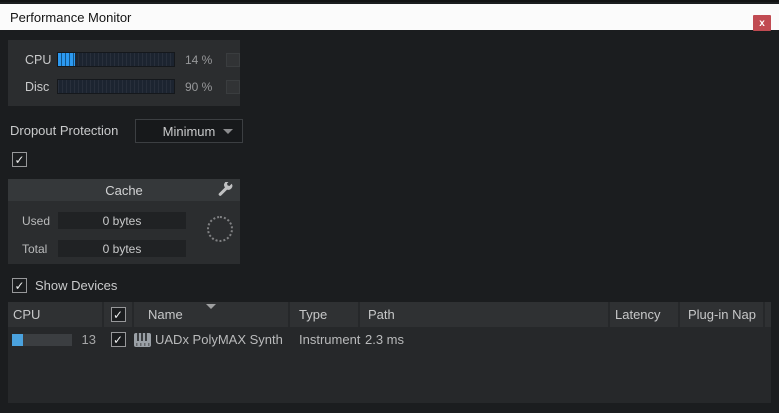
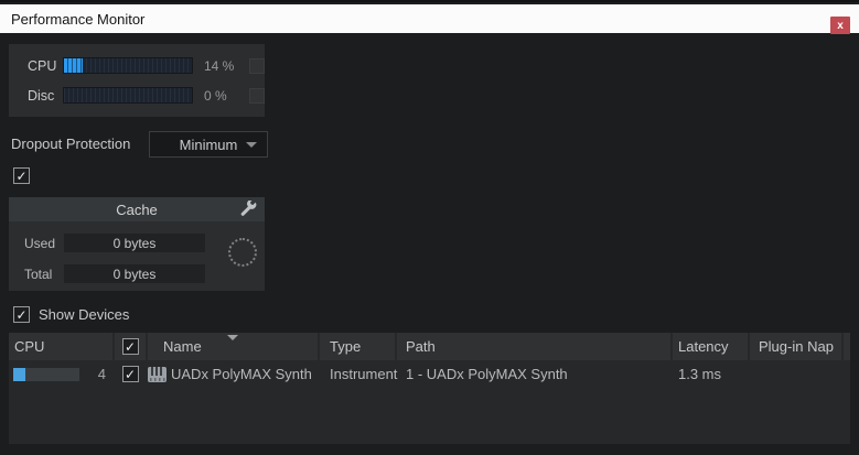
  Performance Monitor
  x
  CPU
  14 %
  Disc
- 90 %
+ 0 %
  Dropout Protection
  Minimum
  ✓
  Cache
  Used
  0 bytes
  Total
  0 bytes
  ✓
  Show Devices
  CPU
  ✓
  Name
  Type
  Path
  Latency
  Plug-in Nap
- 13
+ 4
  ✓
  UADx PolyMAX Synth
  Instrument
+ 1 - UADx PolyMAX Synth
- 2.3 ms
+ 1.3 ms
